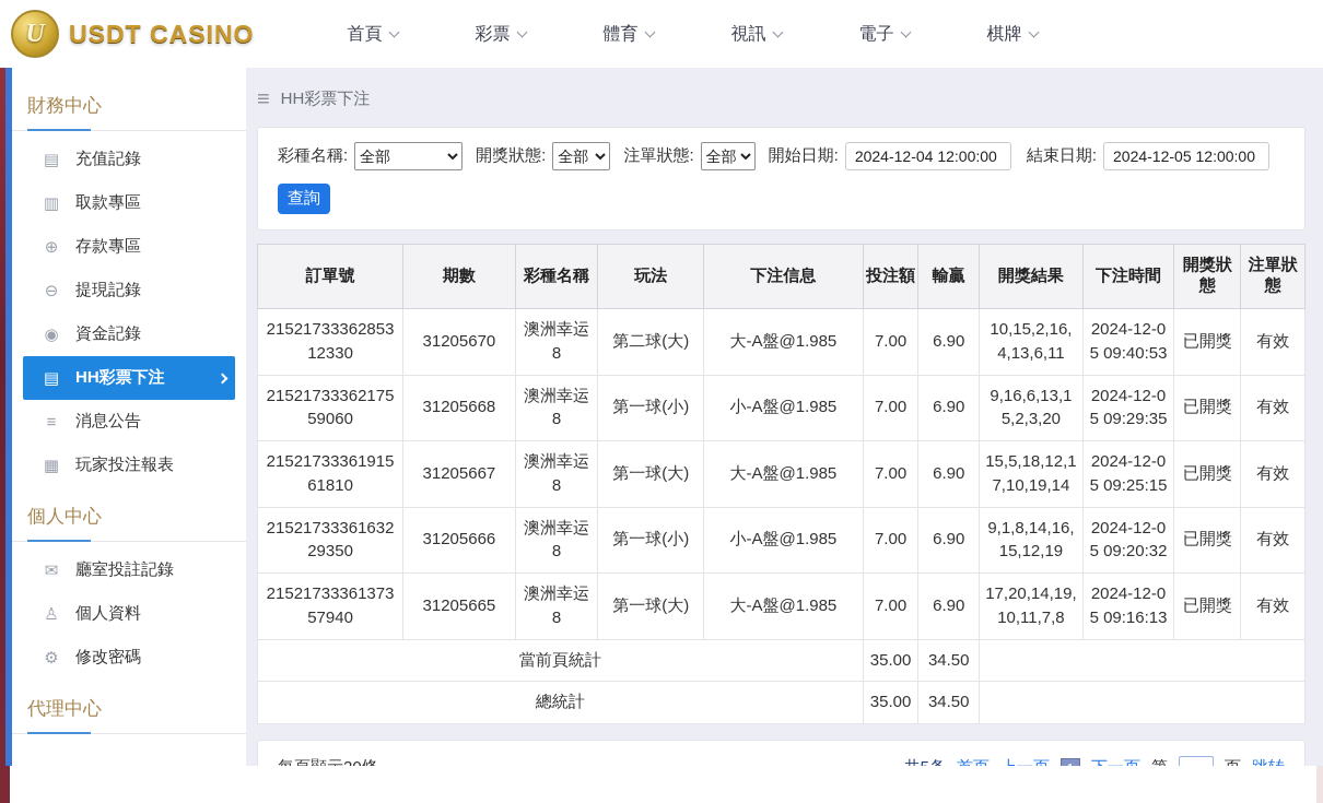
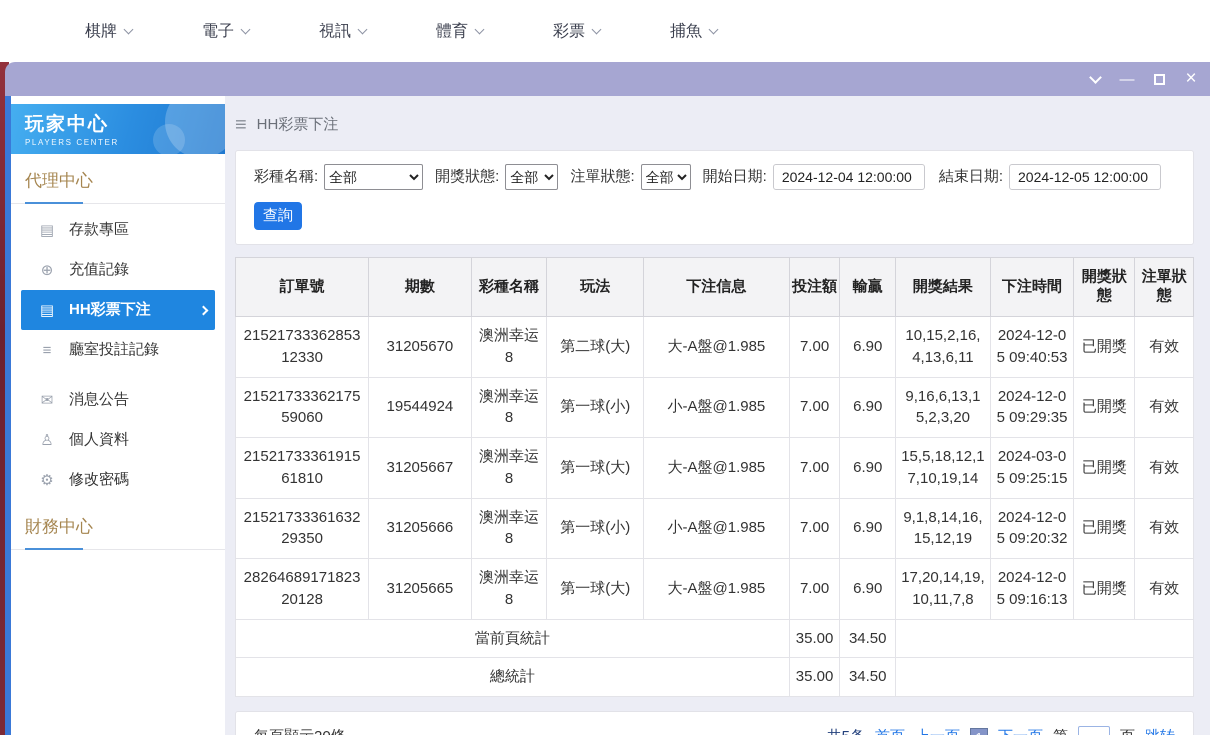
- U
- USDT CASINO
- 首頁
- 彩票
+ 棋牌
- 體育
+ 電子
  視訊
- 電子
+ 體育
- 棋牌
+ 彩票
+ 捕魚
+ —
+ ×
+ 玩家中心
+ PLAYERS CENTER
- 財務中心
+ 代理中心
  ▤
- 充值記錄
+ 存款專區
- ▥
- 取款專區
  ⊕
- 存款專區
+ 充值記錄
- ⊖
- 提現記錄
- ◉
- 資金記錄
  ▤
  HH彩票下注
  ≡
- 消息公告
+ 廳室投註記錄
- ▦
- 玩家投注報表
- 個人中心
  ✉
- 廳室投註記錄
+ 消息公告
  ♙
  個人資料
  ⚙
  修改密碼
- 代理中心
+ 財務中心
  ≡
  HH彩票下注
  彩種名稱:
  全部
  開獎狀態:
  全部
  注單狀態:
  全部
  開始日期:
  2024-12-04 12:00:00
  結束日期:
  2024-12-05 12:00:00
  查詢
  訂單號	期數	彩種名稱	玩法	下注信息	投注額	輸贏	開獎結果	下注時間	開獎狀態	注單狀態
  2152173336285312330	31205670	澳洲幸运8	第二球(大)	大-A盤@1.985	7.00	6.90	10,15,2,16,4,13,6,11	2024-12-05 09:40:53	已開獎	有效
- 2152173336217559060	31205668	澳洲幸运8	第一球(小)	小-A盤@1.985	7.00	6.90	9,16,6,13,15,2,3,20	2024-12-05 09:29:35	已開獎	有效
+ 2152173336217559060	19544924	澳洲幸运8	第一球(小)	小-A盤@1.985	7.00	6.90	9,16,6,13,15,2,3,20	2024-12-05 09:29:35	已開獎	有效
- 2152173336191561810	31205667	澳洲幸运8	第一球(大)	大-A盤@1.985	7.00	6.90	15,5,18,12,17,10,19,14	2024-12-05 09:25:15	已開獎	有效
+ 2152173336191561810	31205667	澳洲幸运8	第一球(大)	大-A盤@1.985	7.00	6.90	15,5,18,12,17,10,19,14	2024-03-05 09:25:15	已開獎	有效
  2152173336163229350	31205666	澳洲幸运8	第一球(小)	小-A盤@1.985	7.00	6.90	9,1,8,14,16,15,12,19	2024-12-05 09:20:32	已開獎	有效
- 2152173336137357940	31205665	澳洲幸运8	第一球(大)	大-A盤@1.985	7.00	6.90	17,20,14,19,10,11,7,8	2024-12-05 09:16:13	已開獎	有效
+ 2826468917182320128	31205665	澳洲幸运8	第一球(大)	大-A盤@1.985	7.00	6.90	17,20,14,19,10,11,7,8	2024-12-05 09:16:13	已開獎	有效
  當前頁統計	35.00	34.50
  總統計	35.00	34.50
